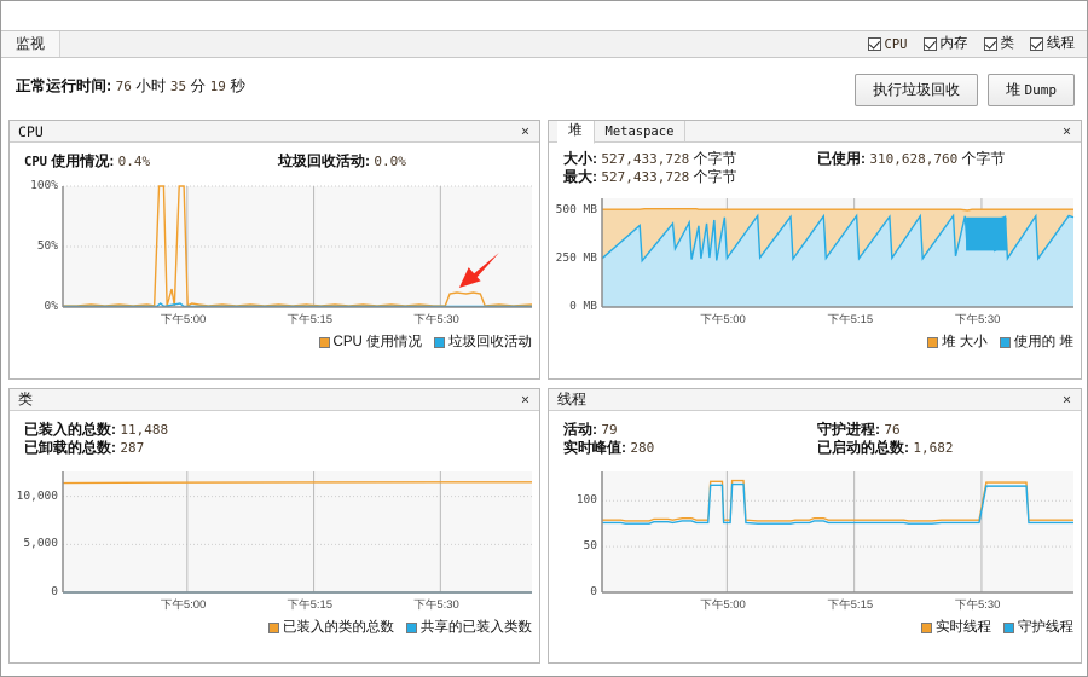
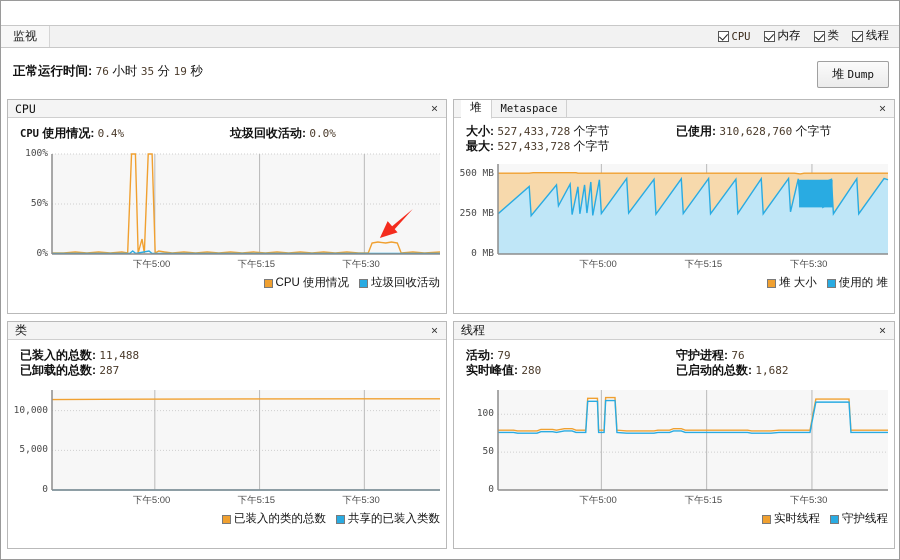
  监视
  CPU
  内存
  类
  线程
  正常运行时间: 76 小时 35 分 19 秒
- 执行垃圾回收
  堆 Dump
  CPU
  ×
  CPU 使用情况: 0.4%
  垃圾回收活动: 0.0%
  下午5:00
  下午5:15
  下午5:30
  0%
  50%
  100%
  CPU 使用情况
  垃圾回收活动
  堆
  Metaspace
  ×
  大小: 527,433,728 个字节
  最大: 527,433,728 个字节
  已使用: 310,628,760 个字节
  下午5:00
  下午5:15
  下午5:30
  500 MB
  250 MB
  0 MB
  堆 大小
  使用的 堆
  类
  ×
  已装入的总数: 11,488
  已卸载的总数: 287
  下午5:00
  下午5:15
  下午5:30
  10,000
  5,000
  0
  已装入的类的总数
  共享的已装入类数
  线程
  ×
  活动: 79
  实时峰值: 280
  守护进程: 76
  已启动的总数: 1,682
  下午5:00
  下午5:15
  下午5:30
  100
  50
  0
  实时线程
  守护线程
